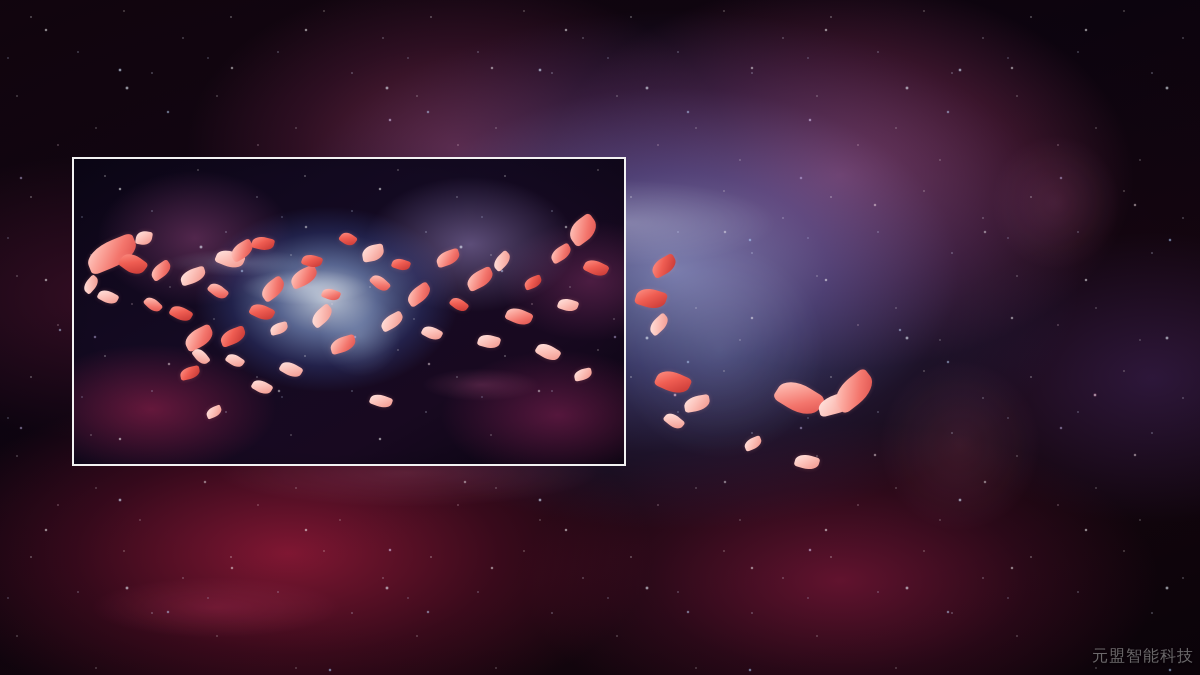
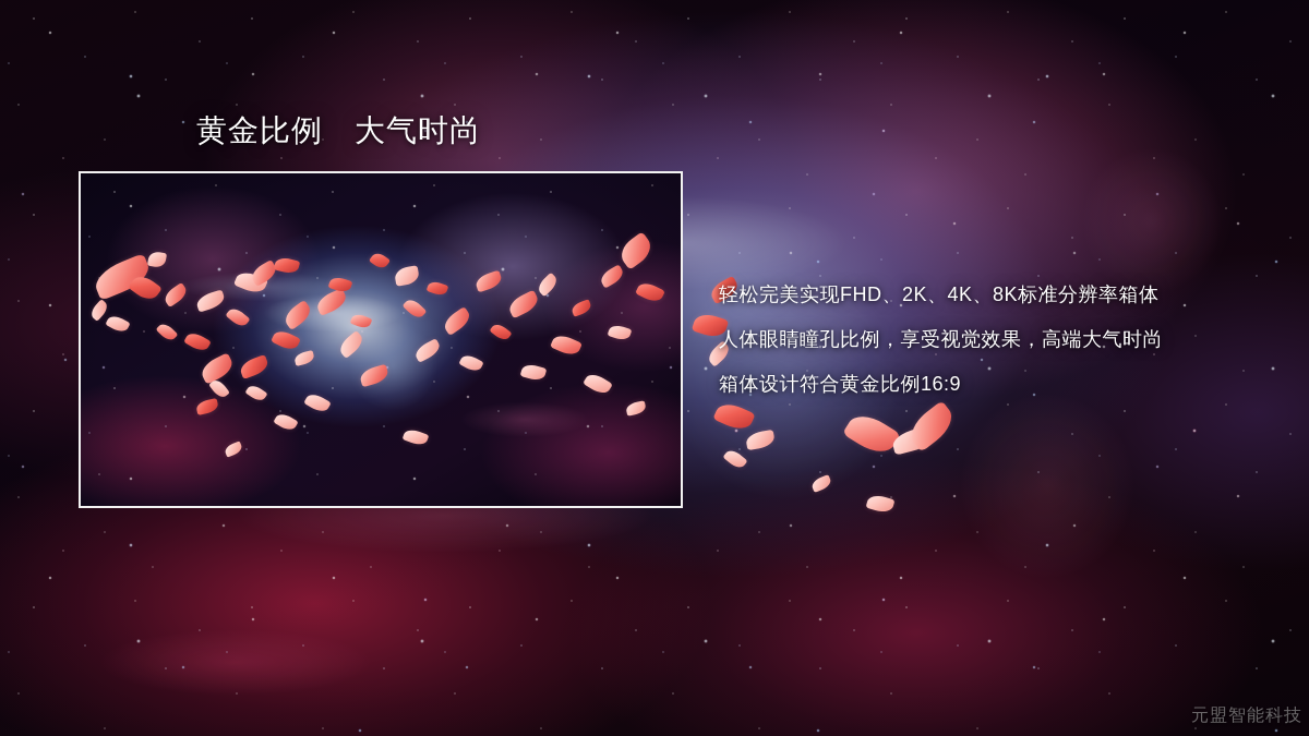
+ 黄金比例 大气时尚
+ 轻松完美实现FHD、2K、4K、8K标准分辨率箱体
+ 人体眼睛瞳孔比例，享受视觉效果，高端大气时尚
+ 箱体设计符合黄金比例16:9
  元盟智能科技
